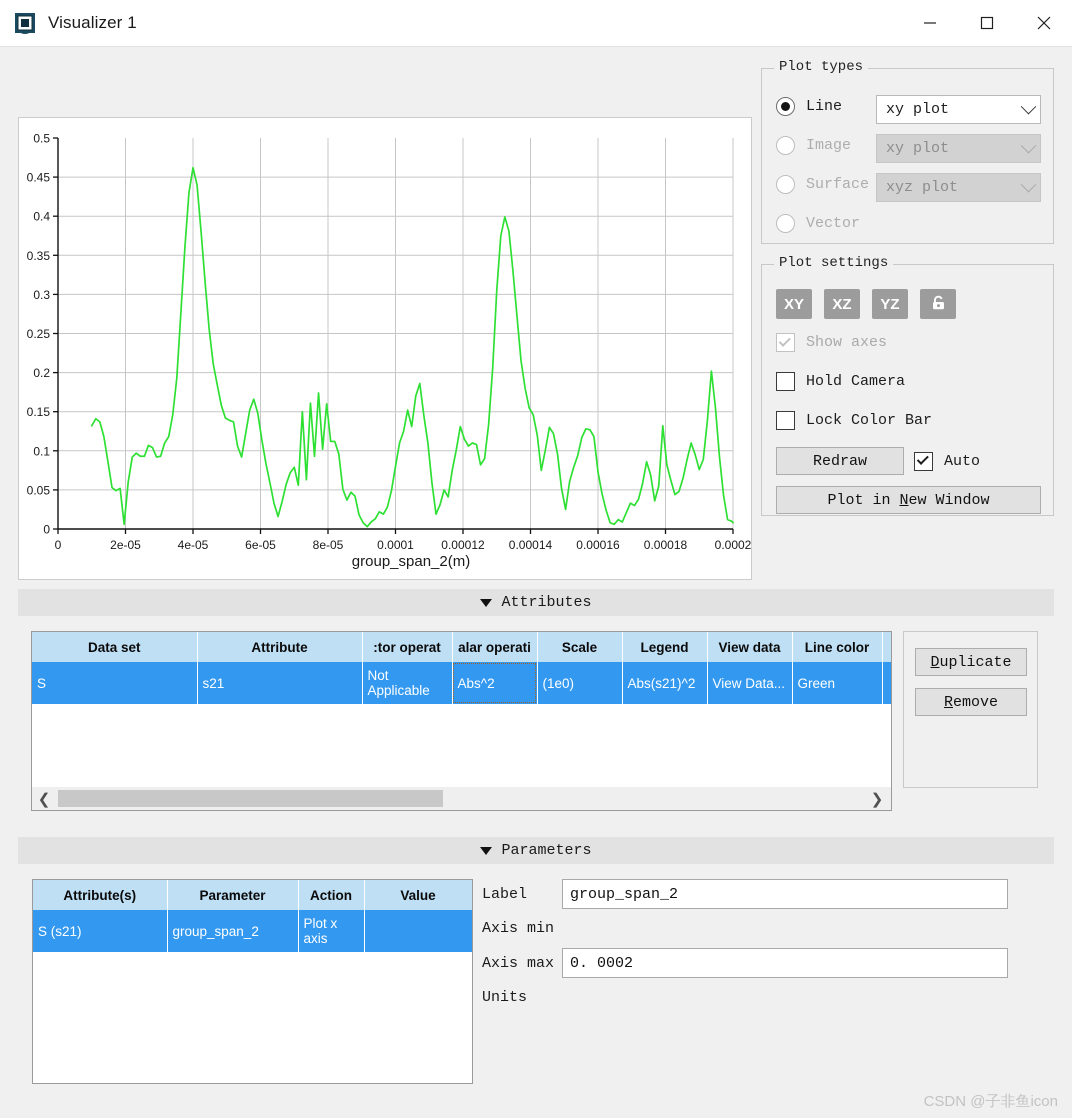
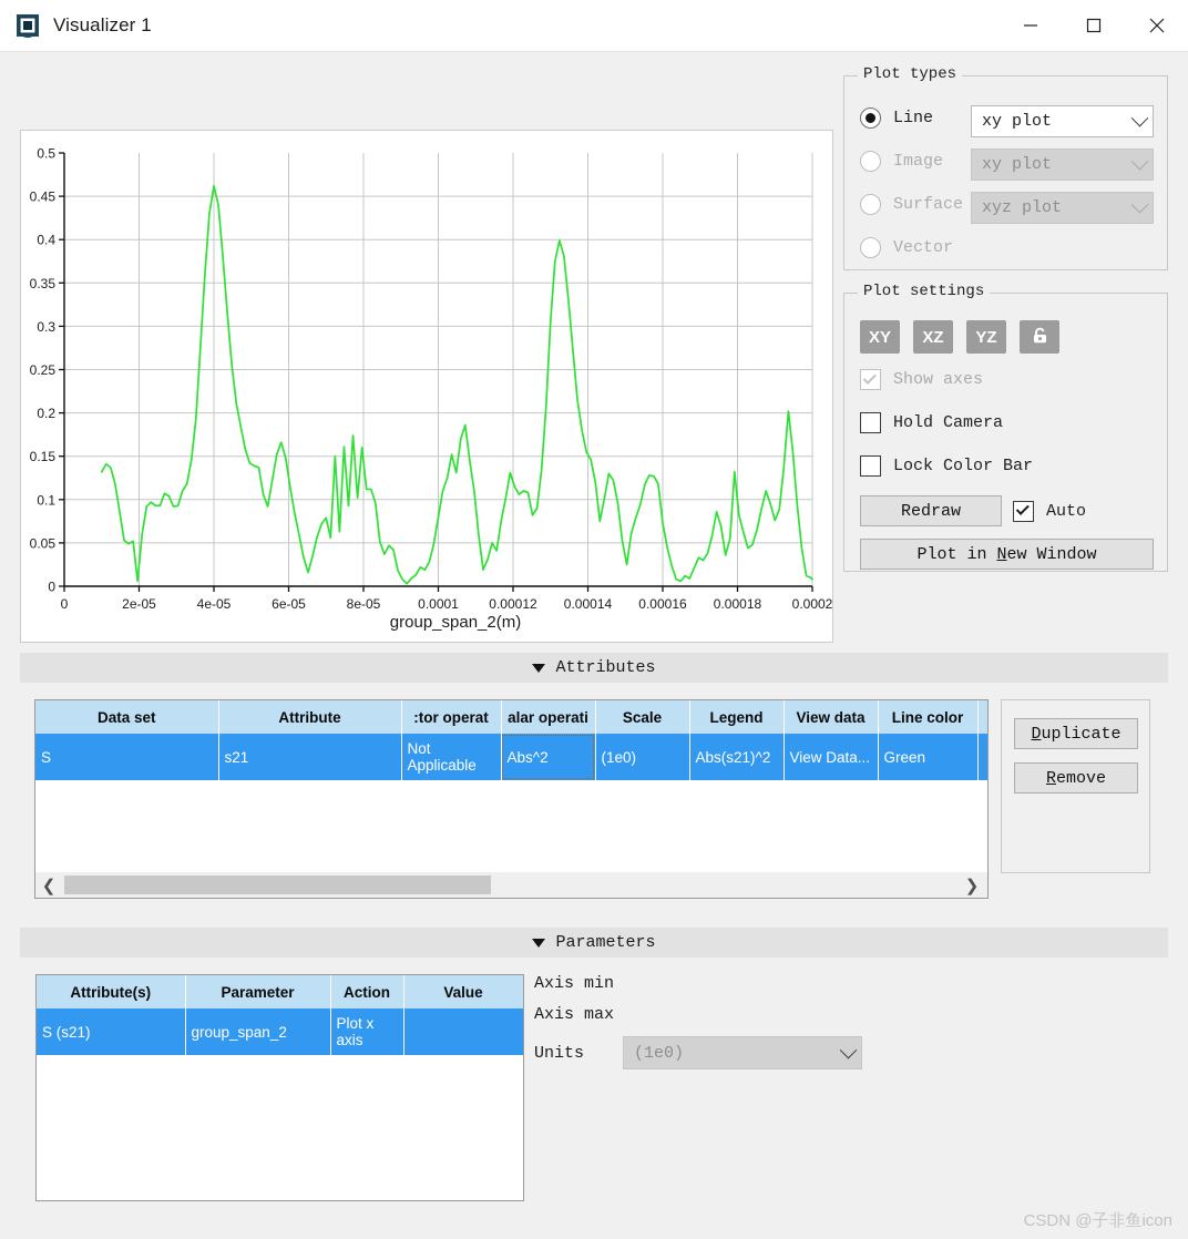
  Visualizer 1
  0
  2e-05
  4e-05
  6e-05
  8e-05
  0.0001
  0.00012
  0.00014
  0.00016
  0.00018
  0.0002
  0
  0.05
  0.1
  0.15
  0.2
  0.25
  0.3
  0.35
  0.4
  0.45
  0.5
  group_span_2(m)
  Plot types
  Line
  xy plot
  Image
  xy plot
  Surface
  xyz plot
  Vector
  Plot settings
  XY
  XZ
  YZ
  Show axes
  Hold Camera
  Lock Color Bar
  Redraw
  Auto
  Plot in New Window
  Attributes
  Data set	Attribute	:tor operat	alar operati	Scale	Legend	View data	Line color
  S	s21	Not Applicable	Abs^2	(1e0)	Abs(s21)^2	View Data...	Green
  ❮
  ❯
  Duplicate
  Remove
  Parameters
  Attribute(s)	Parameter	Action	Value
  S (s21)	group_span_2	Plot x axis
- Label
- group_span_2
  Axis min
  Axis max
- 0. 0002
  Units
+ (1e0)
  CSDN @子非鱼icon
